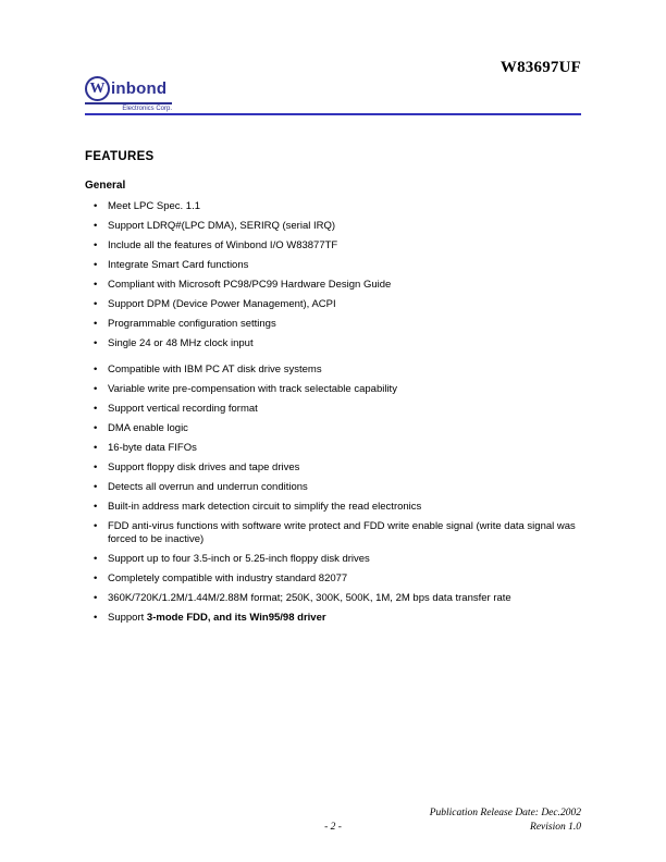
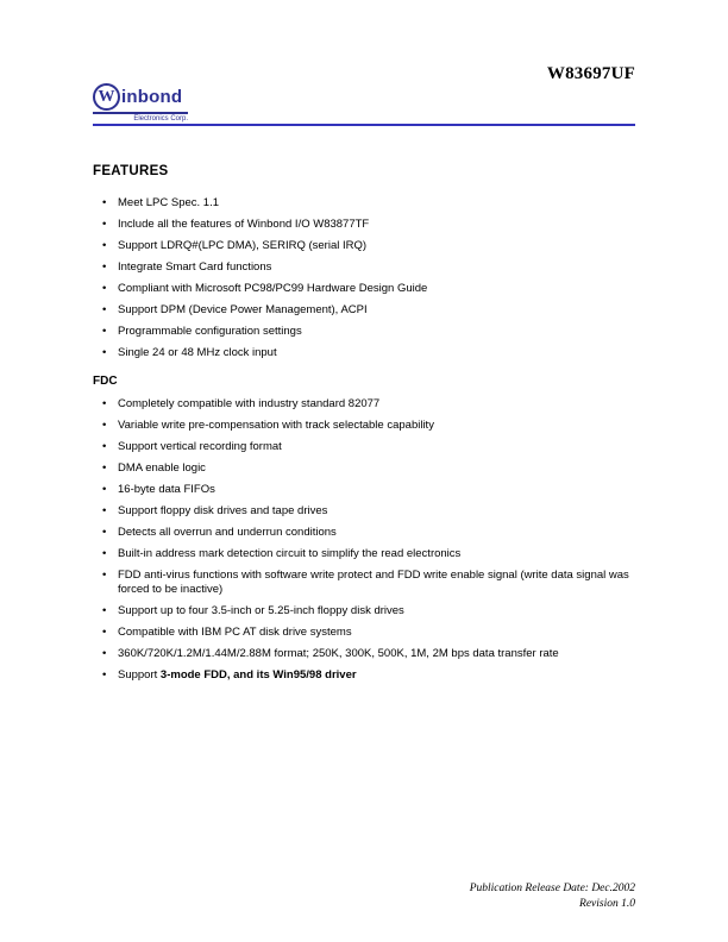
  W83697UF
  W
  inbond
  FEATURES
- General
  •
  Meet LPC Spec. 1.1
  •
- Support LDRQ#(LPC DMA), SERIRQ (serial IRQ)
+ Include all the features of Winbond I/O W83877TF
  •
- Include all the features of Winbond I/O W83877TF
+ Support LDRQ#(LPC DMA), SERIRQ (serial IRQ)
  •
  Integrate Smart Card functions
  •
  Compliant with Microsoft PC98/PC99 Hardware Design Guide
  •
  Support DPM (Device Power Management), ACPI
  •
  Programmable configuration settings
  •
  Single 24 or 48 MHz clock input
+ FDC
  •
- Compatible with IBM PC AT disk drive systems
+ Completely compatible with industry standard 82077
  •
  Variable write pre-compensation with track selectable capability
  •
  Support vertical recording format
  •
  DMA enable logic
  •
  16-byte data FIFOs
  •
  Support floppy disk drives and tape drives
  •
  Detects all overrun and underrun conditions
  •
  Built-in address mark detection circuit to simplify the read electronics
  •
  FDD anti-virus functions with software write protect and FDD write enable signal (write data signal was forced to be inactive)
  •
  Support up to four 3.5-inch or 5.25-inch floppy disk drives
  •
- Completely compatible with industry standard 82077
+ Compatible with IBM PC AT disk drive systems
  •
  360K/720K/1.2M/1.44M/2.88M format; 250K, 300K, 500K, 1M, 2M bps data transfer rate
  •
  Support 3-mode FDD, and its Win95/98 driver
  Publication Release Date: Dec.2002
- - 2 -
  Revision 1.0
